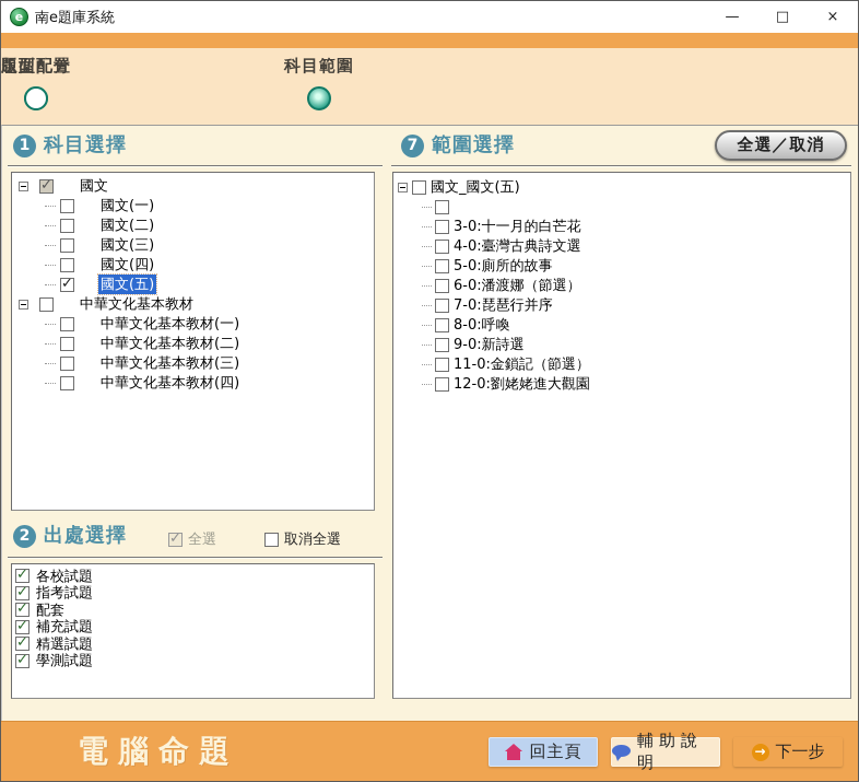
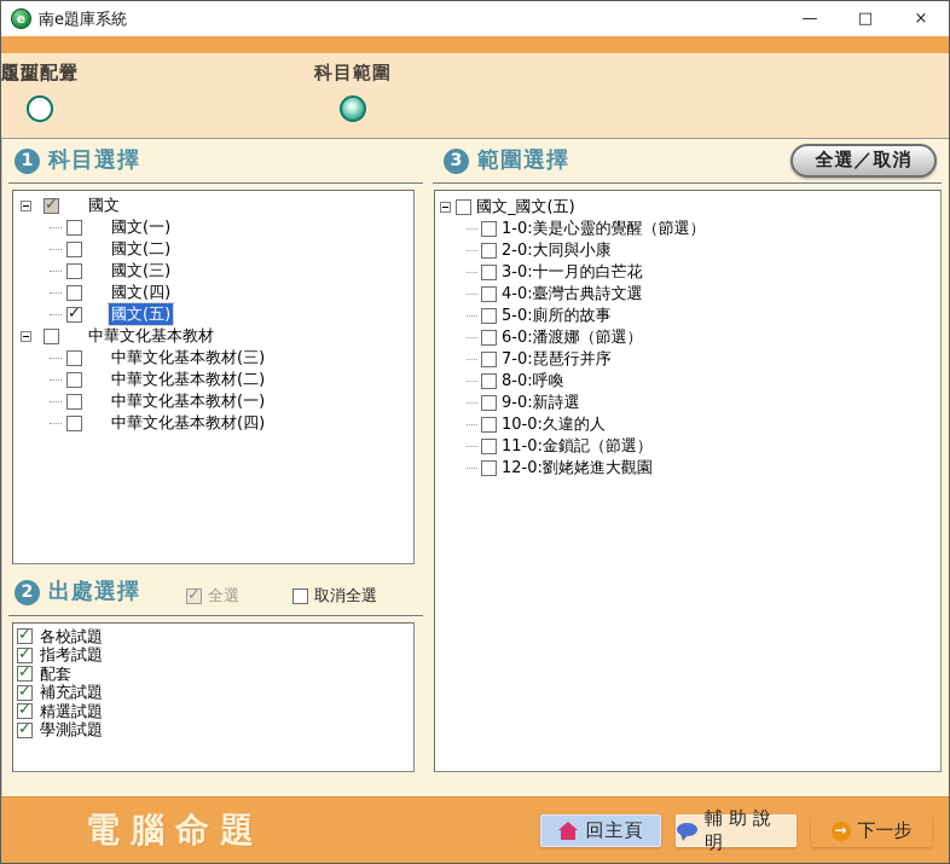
  e
  南e題庫系統
  —
  □
  ×
  科目範圍
  題型配分
  版面配置
  1
  科目選擇
  國文
  國文(一)
  國文(二)
  國文(三)
  國文(四)
  國文(五)
  中華文化基本教材
- 中華文化基本教材(一)
+ 中華文化基本教材(三)
  中華文化基本教材(二)
- 中華文化基本教材(三)
+ 中華文化基本教材(一)
  中華文化基本教材(四)
  2
  出處選擇
  全選
  取消全選
  各校試題
  指考試題
  配套
  補充試題
  精選試題
  學測試題
- 7
+ 3
  範圍選擇
  全選／取消
  國文_國文(五)
+ 1-0:美是心靈的覺醒（節選）
+ 2-0:大同與小康
  3-0:十一月的白芒花
  4-0:臺灣古典詩文選
  5-0:廁所的故事
  6-0:潘渡娜（節選）
  7-0:琵琶行并序
  8-0:呼喚
  9-0:新詩選
+ 10-0:久違的人
  11-0:金鎖記（節選）
  12-0:劉姥姥進大觀園
  電腦命題
  回主頁
  輔助說明
  下一步
